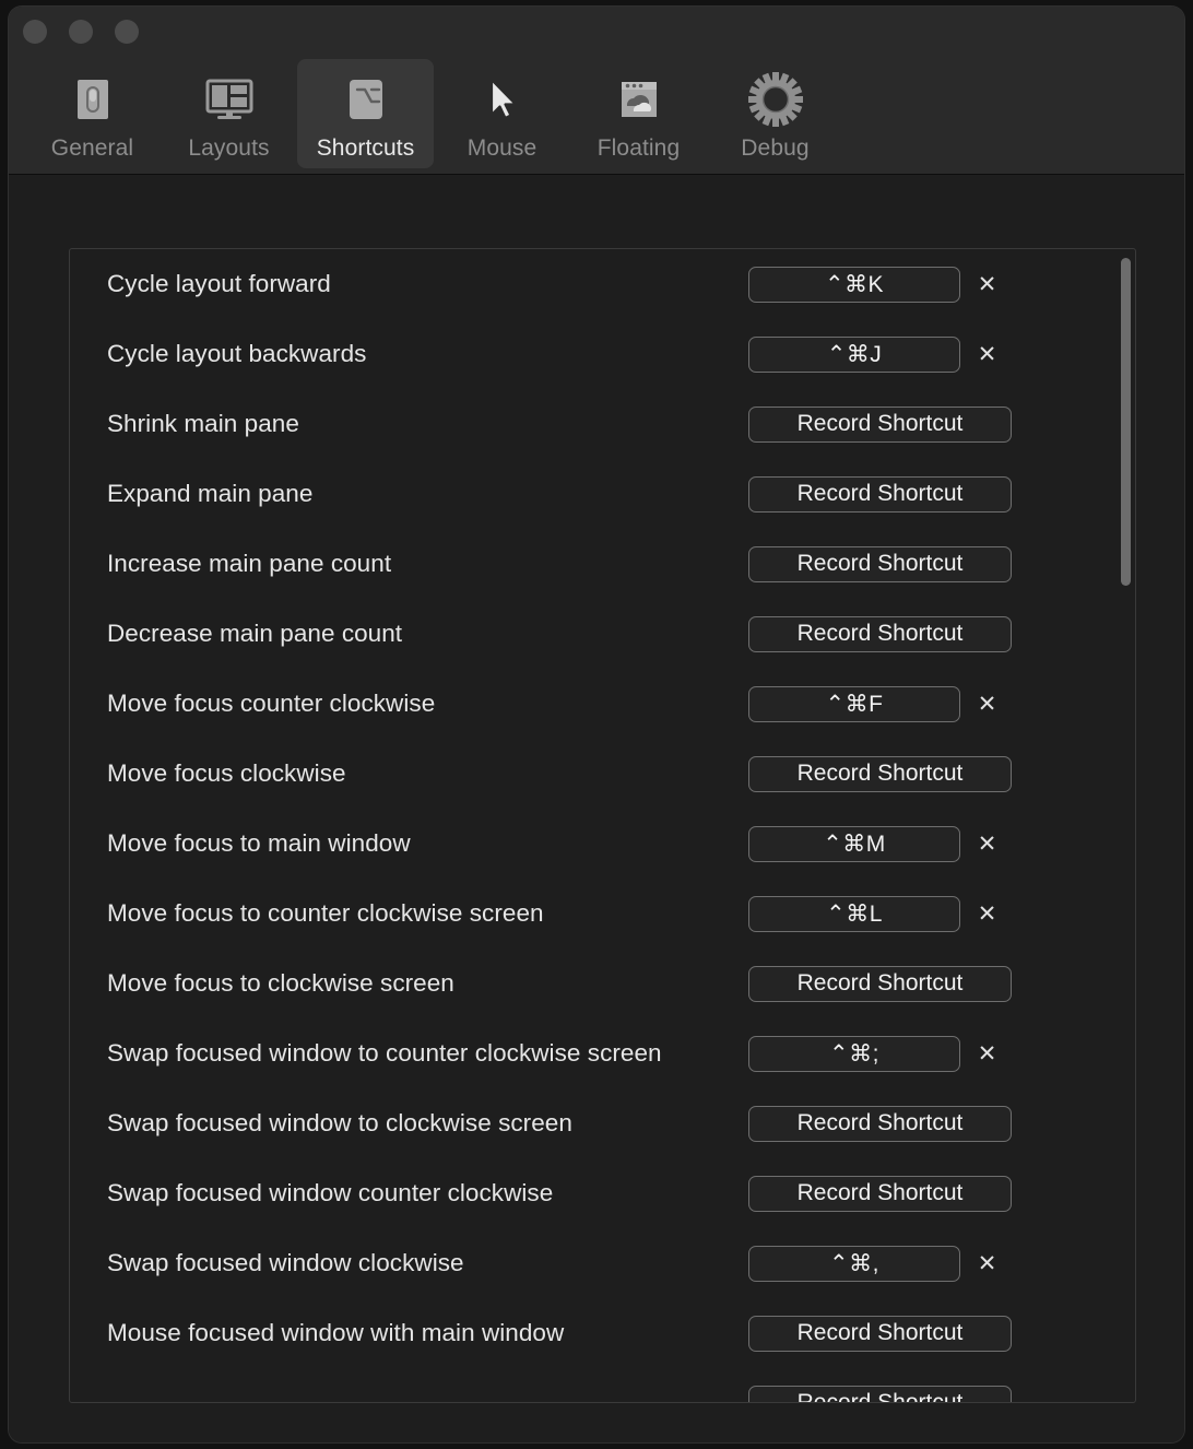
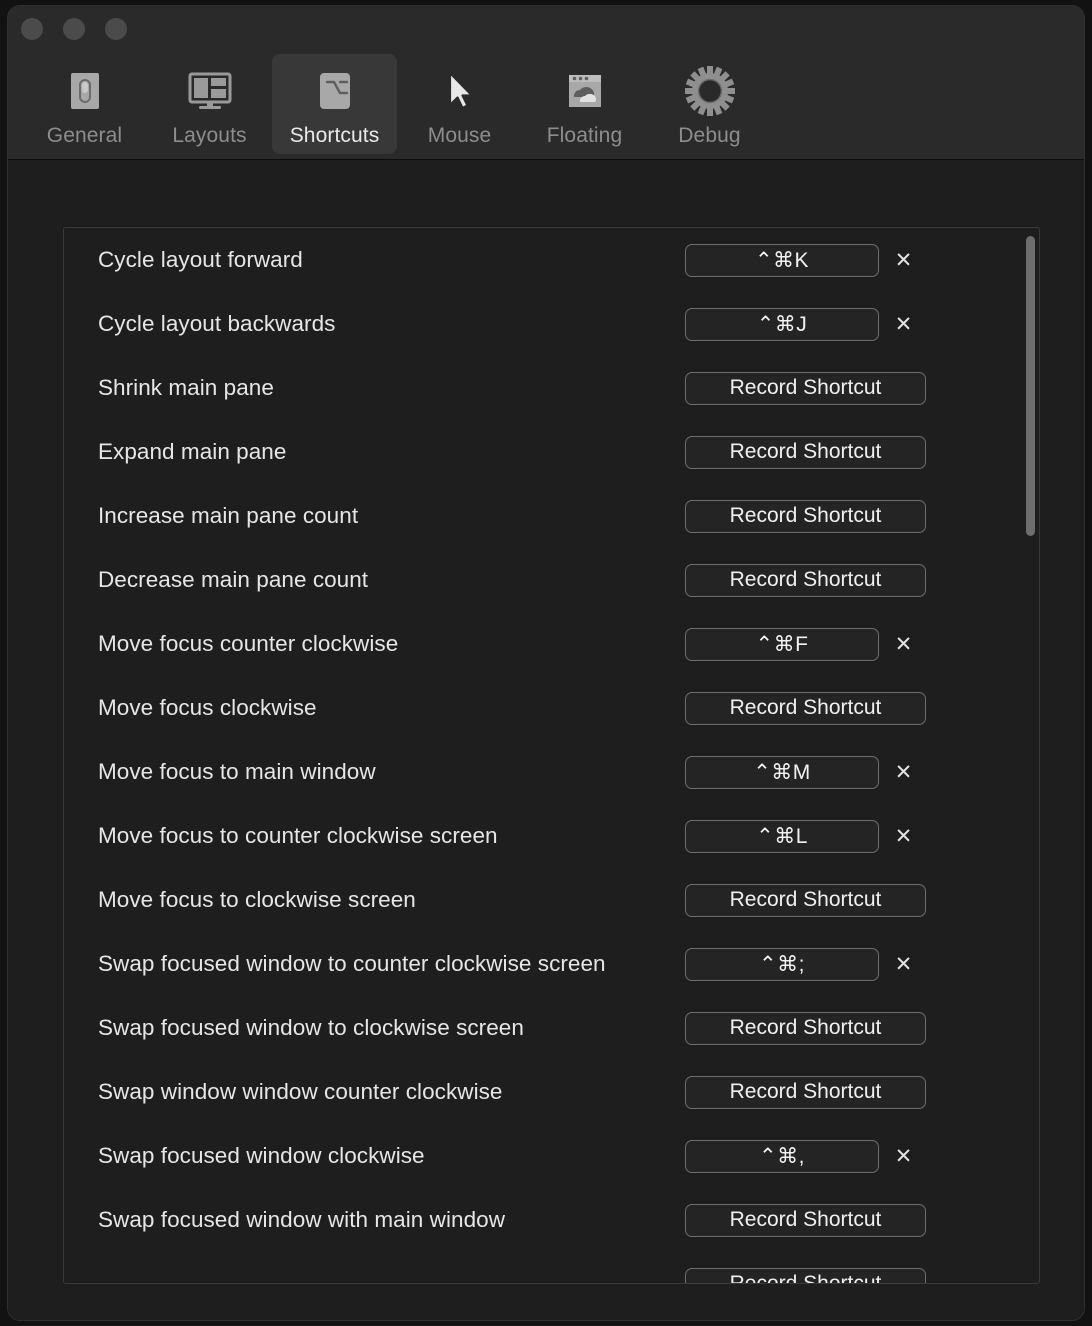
  General
  Layouts
  Shortcuts
  Mouse
  Floating
  Debug
  Cycle layout forward
  ⌃⌘K
  ✕
  Cycle layout backwards
  ⌃⌘J
  ✕
  Shrink main pane
  Record Shortcut
  Expand main pane
  Record Shortcut
  Increase main pane count
  Record Shortcut
  Decrease main pane count
  Record Shortcut
  Move focus counter clockwise
  ⌃⌘F
  ✕
  Move focus clockwise
  Record Shortcut
  Move focus to main window
  ⌃⌘M
  ✕
  Move focus to counter clockwise screen
  ⌃⌘L
  ✕
  Move focus to clockwise screen
  Record Shortcut
  Swap focused window to counter clockwise screen
  ⌃⌘;
  ✕
  Swap focused window to clockwise screen
  Record Shortcut
- Swap focused window counter clockwise
+ Swap window window counter clockwise
  Record Shortcut
  Swap focused window clockwise
  ⌃⌘,
  ✕
- Mouse focused window with main window
+ Swap focused window with main window
  Record Shortcut
